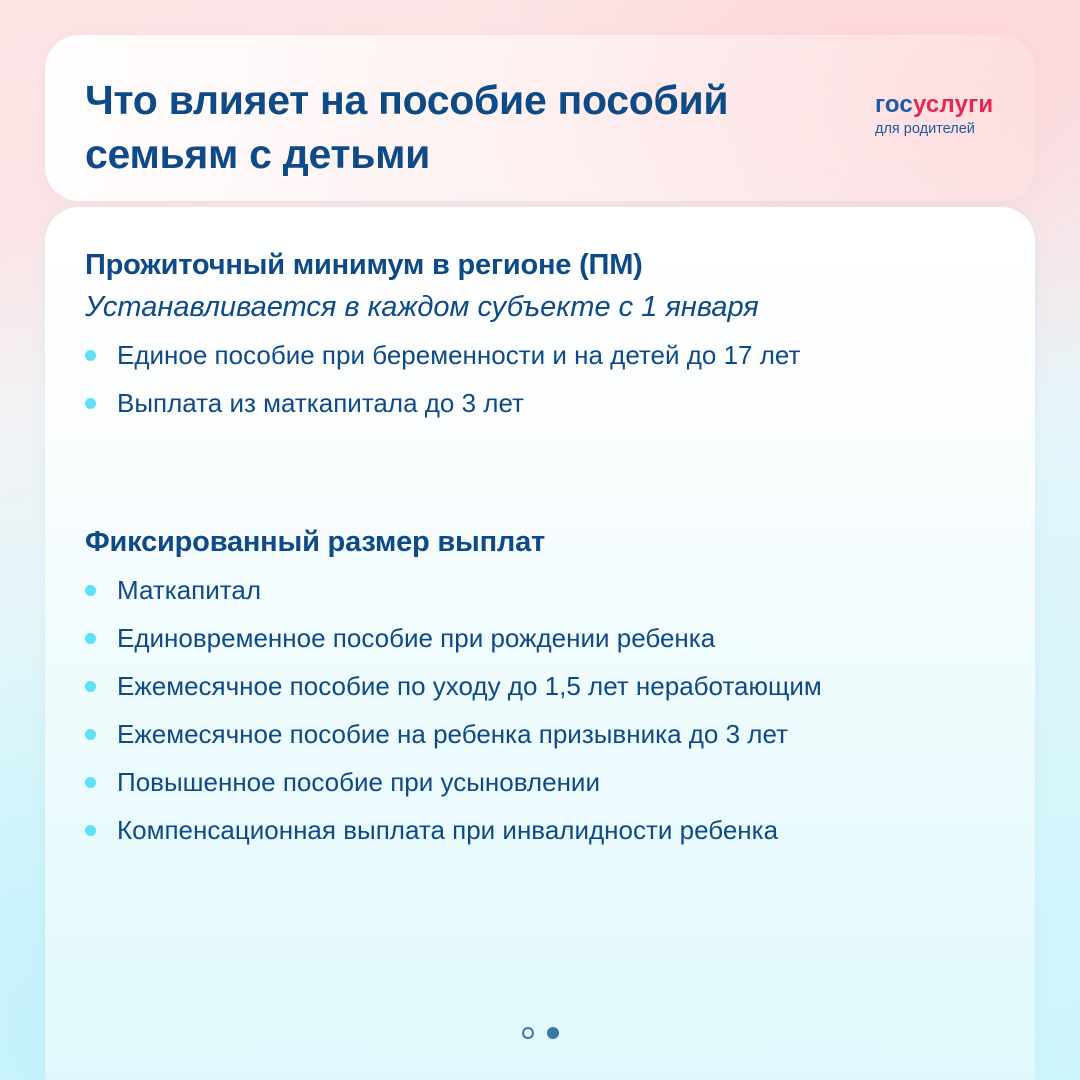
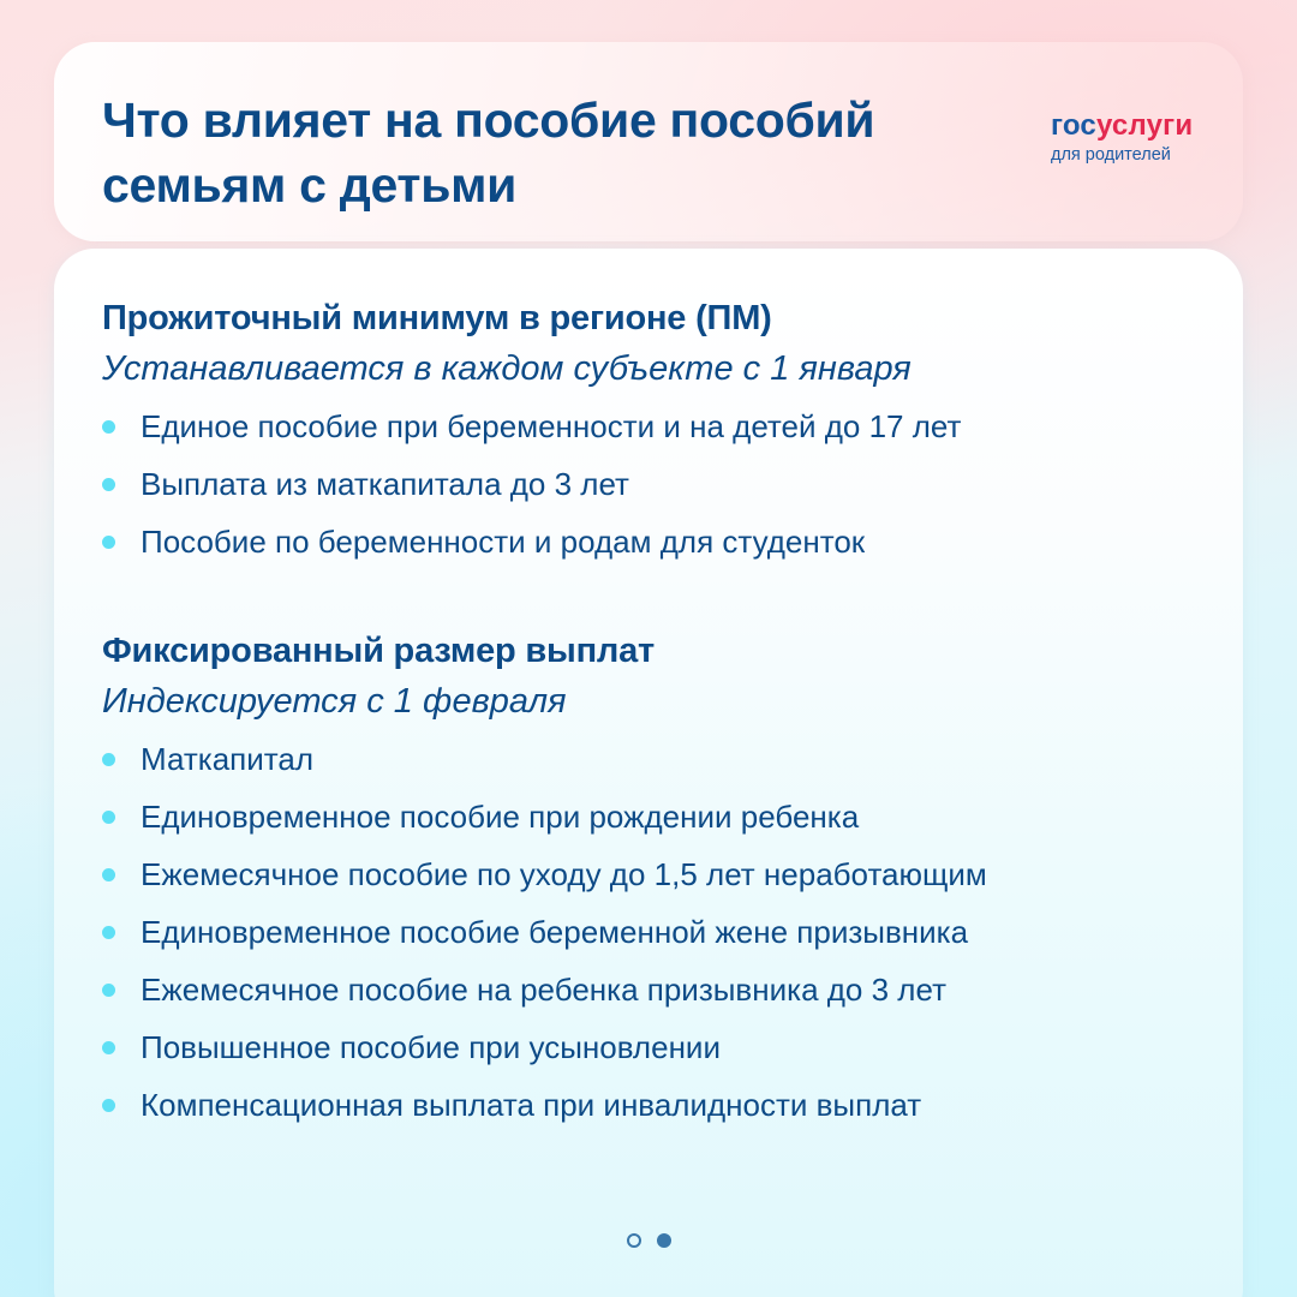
  Что влияет на пособие пособий семьям с детьми
  госуслуги
  для родителей
  Прожиточный минимум в регионе (ПМ)
  Устанавливается в каждом субъекте с 1 января
  Единое пособие при беременности и на детей до 17 лет
  Выплата из маткапитала до 3 лет
+ Пособие по беременности и родам для студенток
  Фиксированный размер выплат
+ Индексируется с 1 февраля
  Маткапитал
  Единовременное пособие при рождении ребенка
  Ежемесячное пособие по уходу до 1,5 лет неработающим
+ Единовременное пособие беременной жене призывника
  Ежемесячное пособие на ребенка призывника до 3 лет
  Повышенное пособие при усыновлении
- Компенсационная выплата при инвалидности ребенка
+ Компенсационная выплата при инвалидности выплат
